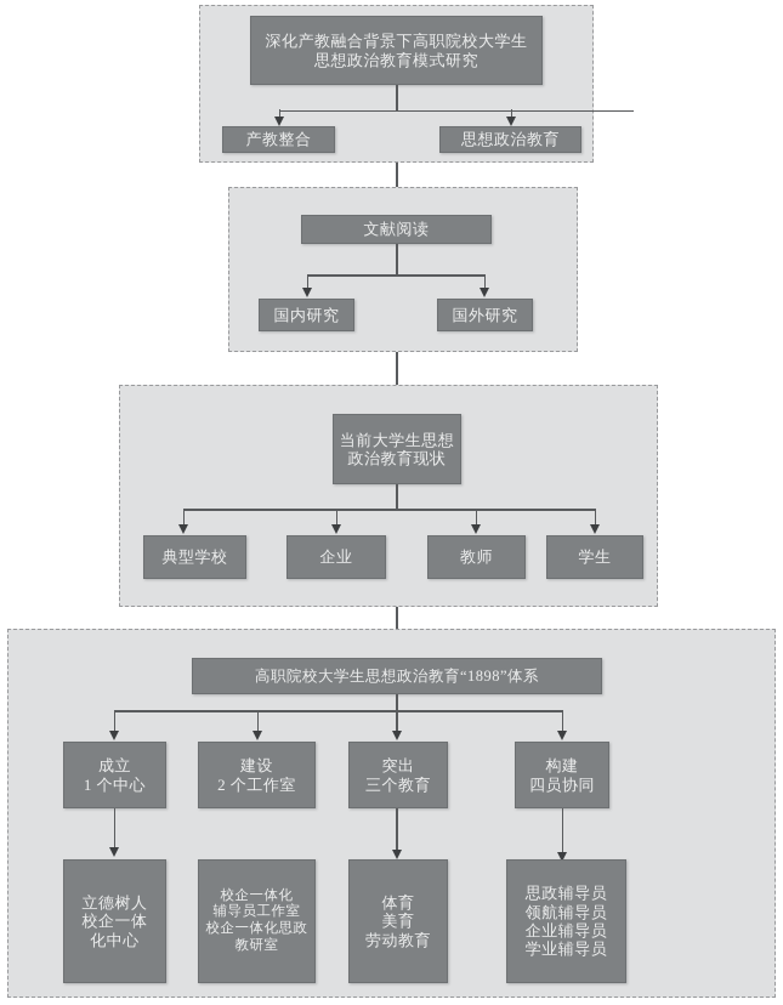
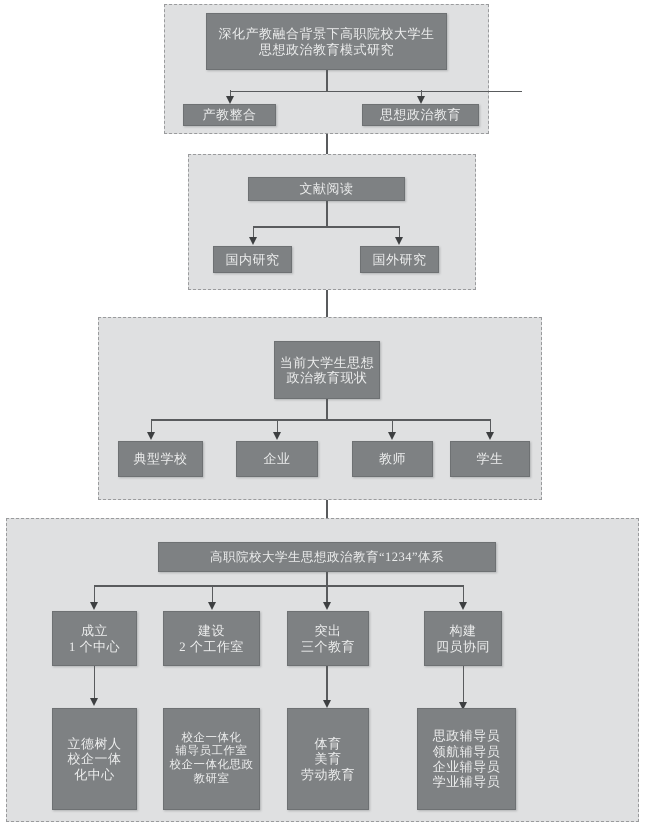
  深化产教融合背景下高职院校大学生
  思想政治教育模式研究
  产教整合
  思想政治教育
  文献阅读
  国内研究
  国外研究
  当前大学生思想
  政治教育现状
  典型学校
  企业
  教师
  学生
- 高职院校大学生思想政治教育“1898”体系
+ 高职院校大学生思想政治教育“1234”体系
  成立
  1 个中心
  建设
  2 个工作室
  突出
  三个教育
  构建
  四员协同
  立德树人
  校企一体
  化中心
  校企一体化
  辅导员工作室
  校企一体化思政
  教研室
  体育
  美育
  劳动教育
  思政辅导员
  领航辅导员
  企业辅导员
  学业辅导员
